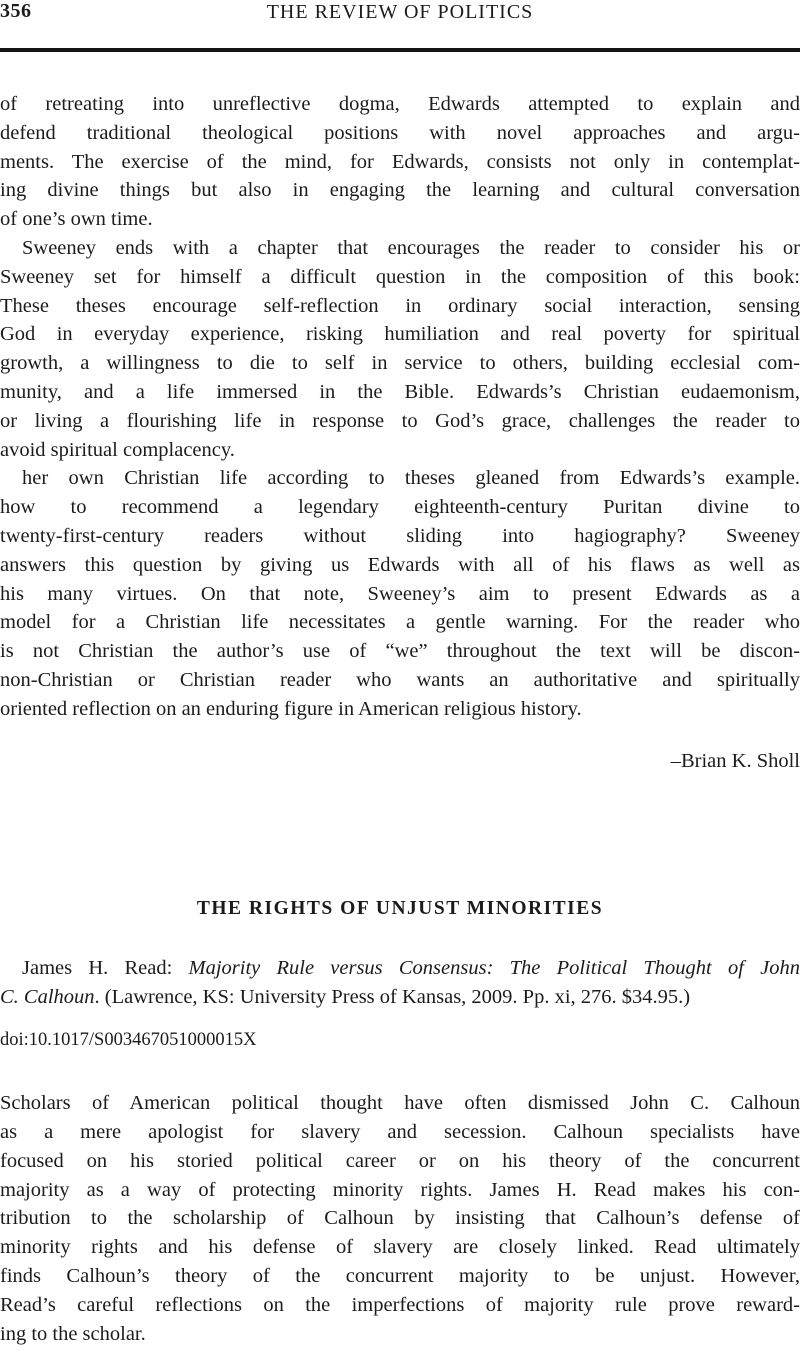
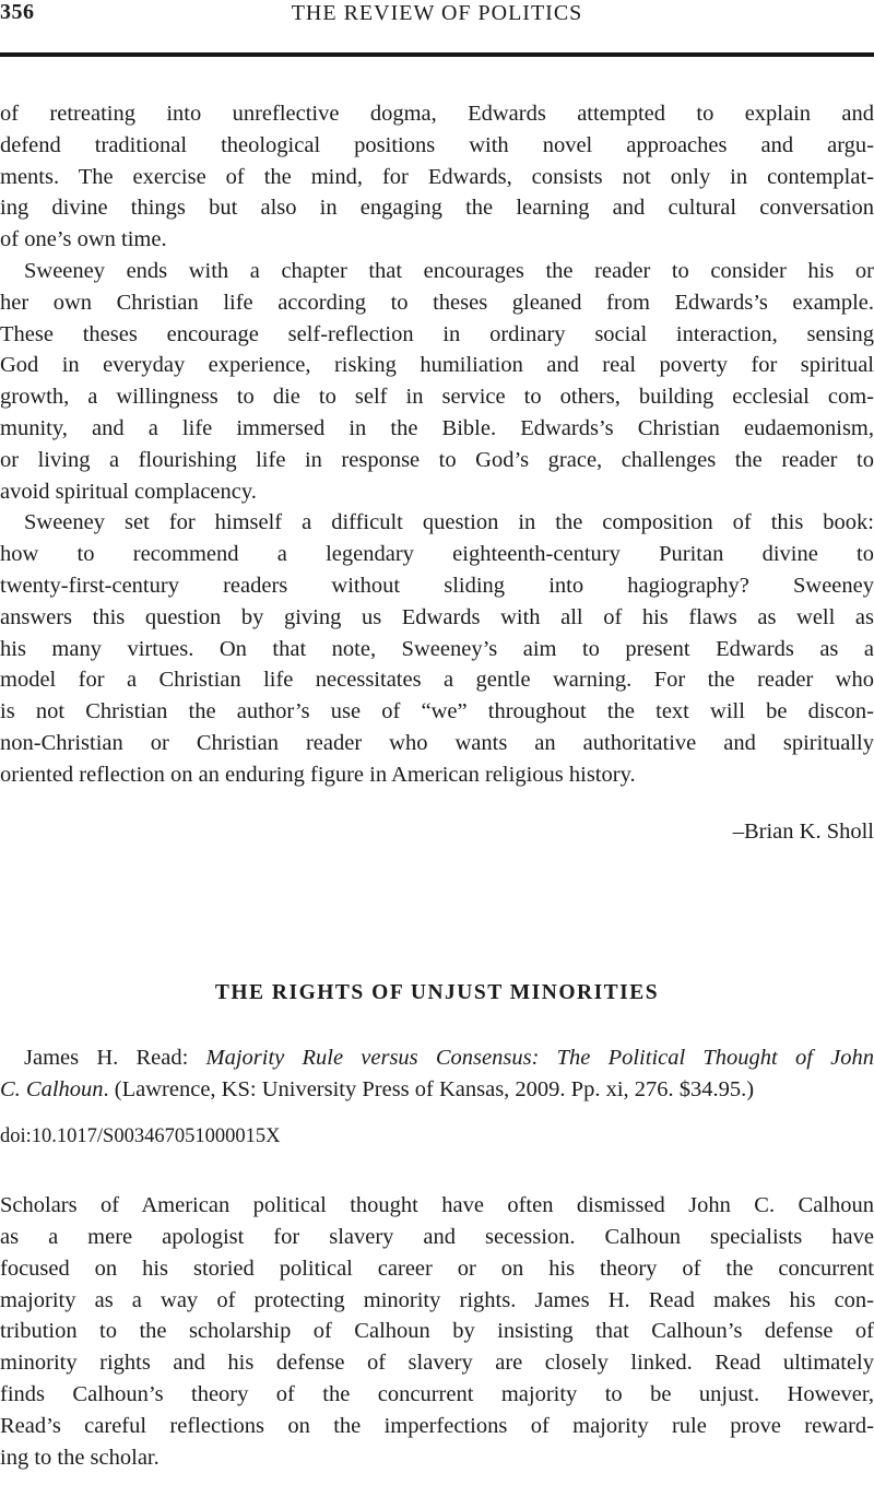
  356
  THE REVIEW OF POLITICS
  of retreating into unreflective dogma, Edwards attempted to explain and
  defend traditional theological positions with novel approaches and argu-
  ments. The exercise of the mind, for Edwards, consists not only in contemplat-
  ing divine things but also in engaging the learning and cultural conversation
  of one’s own time.
  Sweeney ends with a chapter that encourages the reader to consider his or
- Sweeney set for himself a difficult question in the composition of this book:
+ her own Christian life according to theses gleaned from Edwards’s example.
  These theses encourage self-reflection in ordinary social interaction, sensing
  God in everyday experience, risking humiliation and real poverty for spiritual
  growth, a willingness to die to self in service to others, building ecclesial com-
  munity, and a life immersed in the Bible. Edwards’s Christian eudaemonism,
  or living a flourishing life in response to God’s grace, challenges the reader to
  avoid spiritual complacency.
- her own Christian life according to theses gleaned from Edwards’s example.
+ Sweeney set for himself a difficult question in the composition of this book:
  how to recommend a legendary eighteenth-century Puritan divine to
  twenty-first-century readers without sliding into hagiography? Sweeney
  answers this question by giving us Edwards with all of his flaws as well as
  his many virtues. On that note, Sweeney’s aim to present Edwards as a
  model for a Christian life necessitates a gentle warning. For the reader who
  is not Christian the author’s use of “we” throughout the text will be discon-
  non-Christian or Christian reader who wants an authoritative and spiritually
  oriented reflection on an enduring figure in American religious history.
  –Brian K. Sholl
  THE RIGHTS OF UNJUST MINORITIES
  James H. Read: Majority Rule versus Consensus: The Political Thought of John
  C. Calhoun. (Lawrence, KS: University Press of Kansas, 2009. Pp. xi, 276. $34.95.)
  doi:10.1017/S003467051000015X
  Scholars of American political thought have often dismissed John C. Calhoun
  as a mere apologist for slavery and secession. Calhoun specialists have
  focused on his storied political career or on his theory of the concurrent
  majority as a way of protecting minority rights. James H. Read makes his con-
  tribution to the scholarship of Calhoun by insisting that Calhoun’s defense of
  minority rights and his defense of slavery are closely linked. Read ultimately
  finds Calhoun’s theory of the concurrent majority to be unjust. However,
  Read’s careful reflections on the imperfections of majority rule prove reward-
  ing to the scholar.
